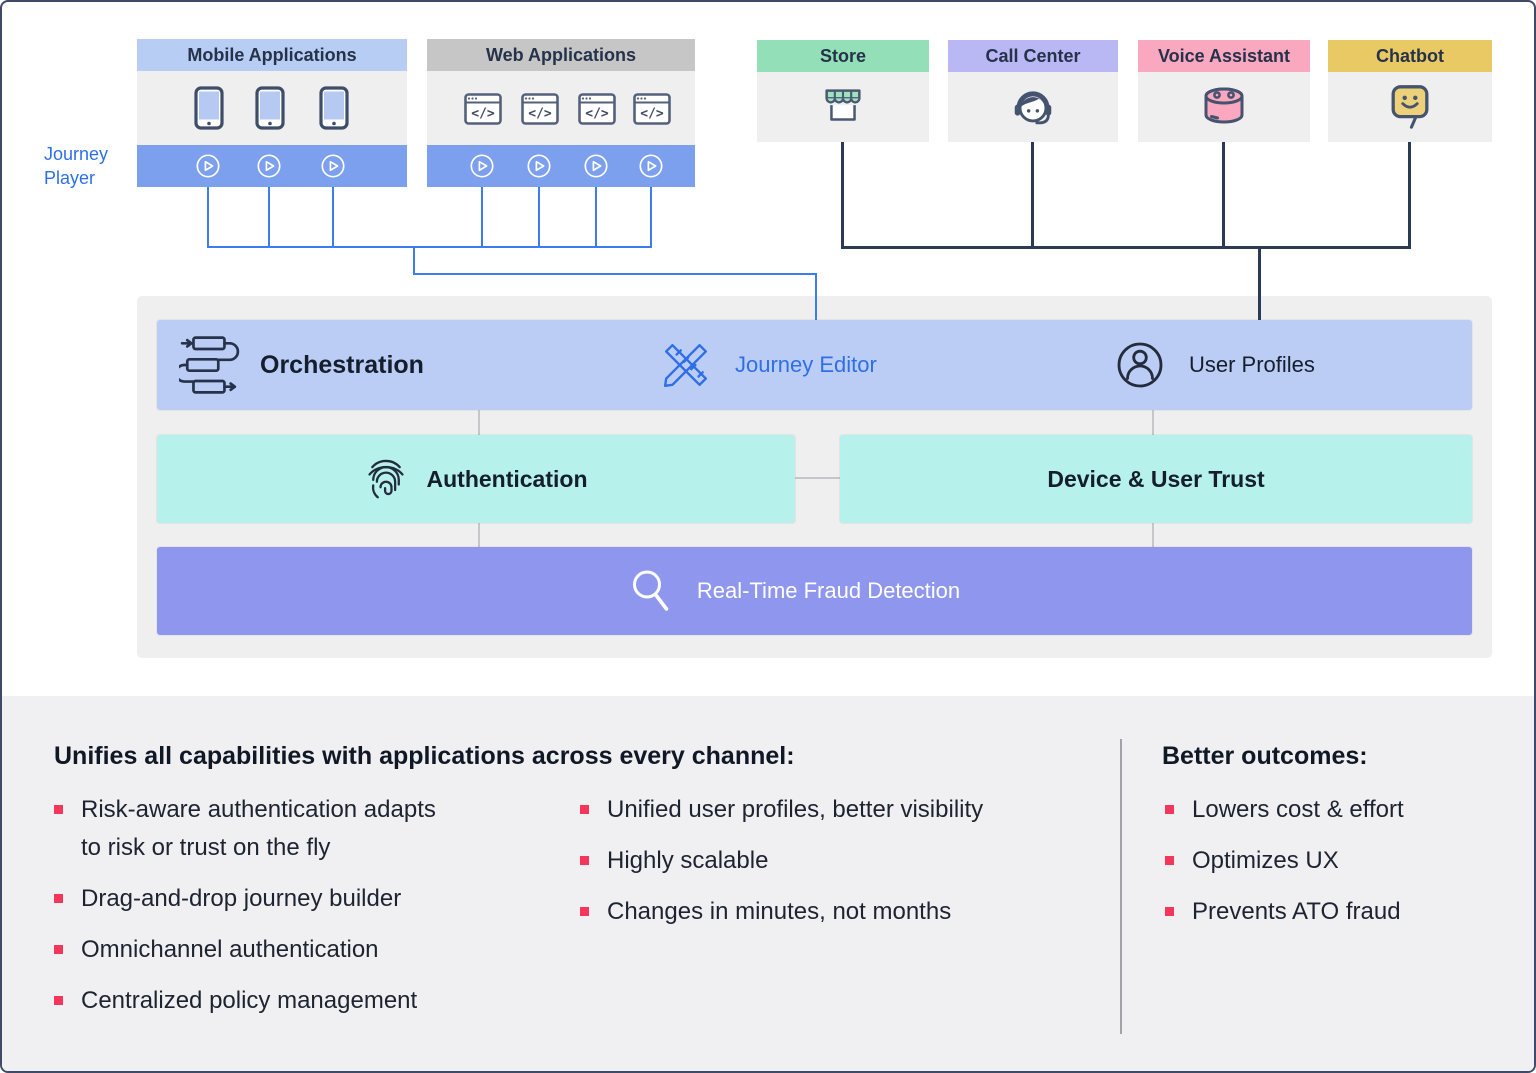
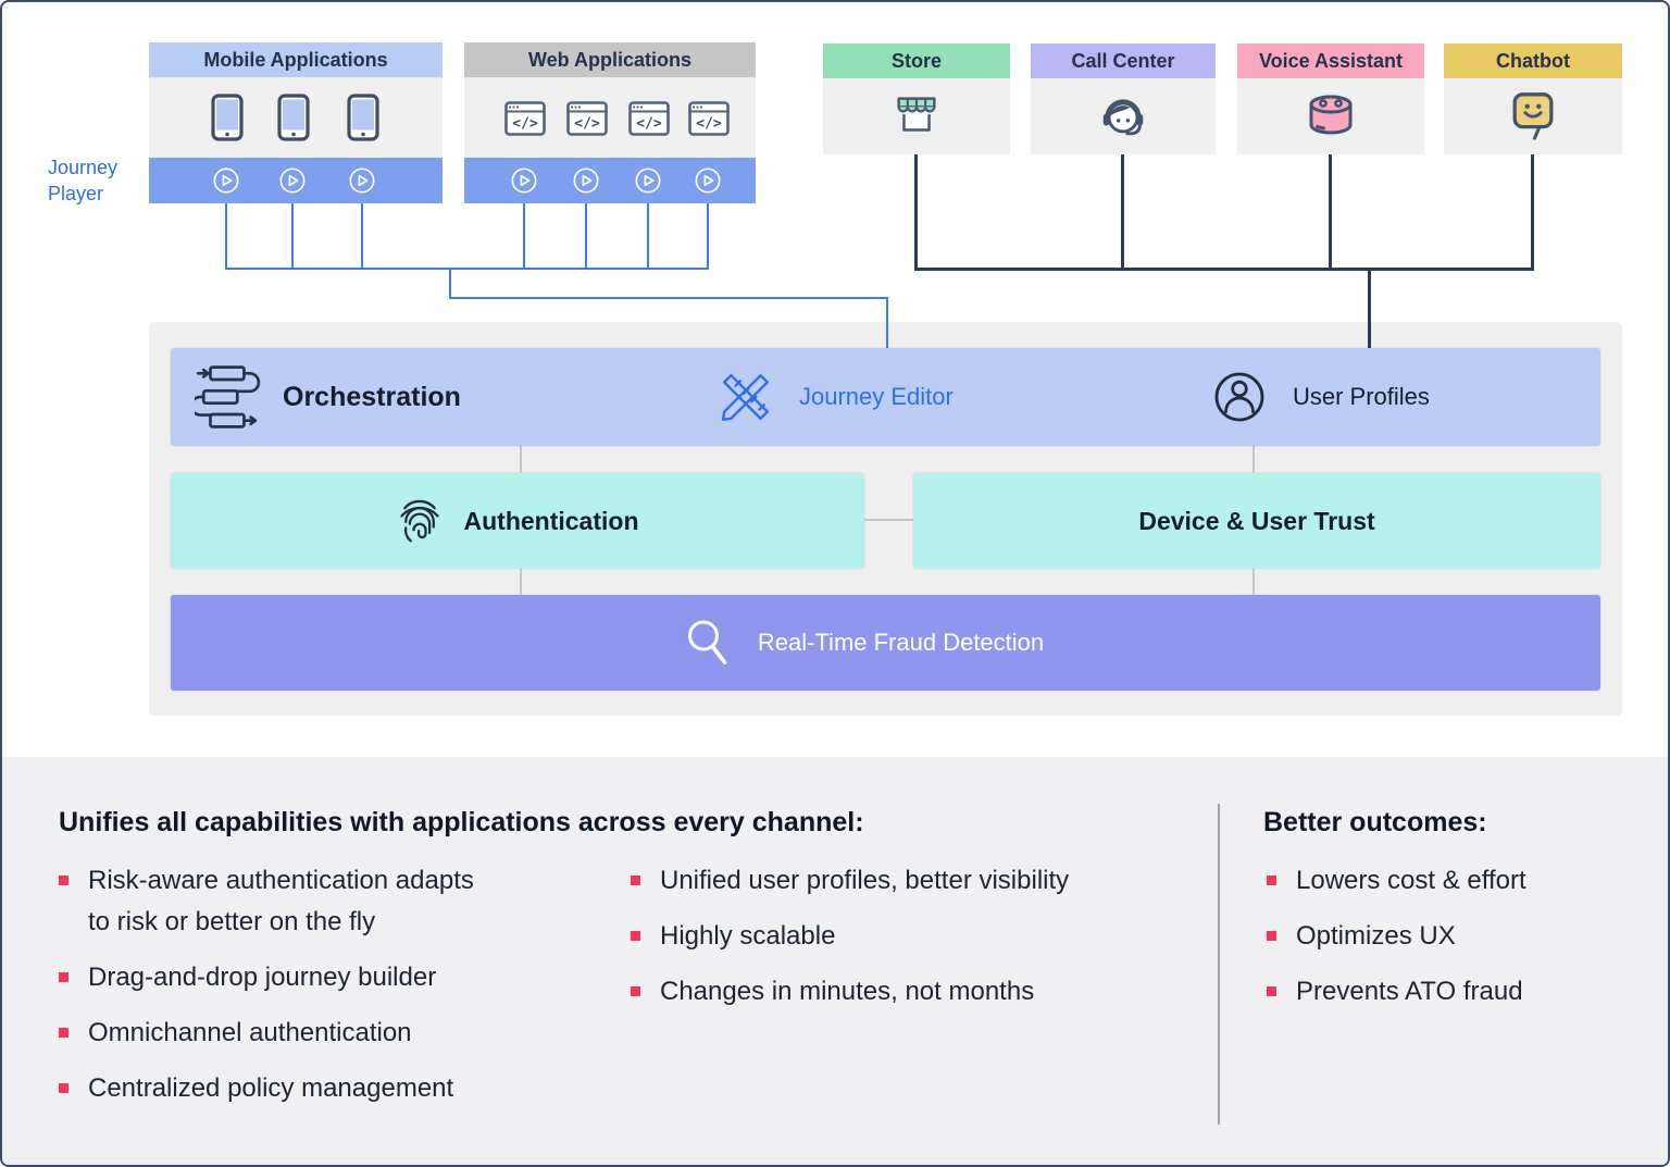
  Journey Player
  Mobile Applications
  Web Applications
  </>
  </>
  </>
  </>
  Store
  Call Center
  Voice Assistant
  Chatbot
  Orchestration
  Journey Editor
  User Profiles
  Authentication
  Device & User Trust
  Real-Time Fraud Detection
  Unifies all capabilities with applications across every channel:
- Risk-aware authentication adapts to risk or trust on the fly
+ Risk-aware authentication adapts to risk or better on the fly
  Drag-and-drop journey builder
  Omnichannel authentication
  Centralized policy management
  Unified user profiles, better visibility
  Highly scalable
  Changes in minutes, not months
  Better outcomes:
  Lowers cost & effort
  Optimizes UX
  Prevents ATO fraud
